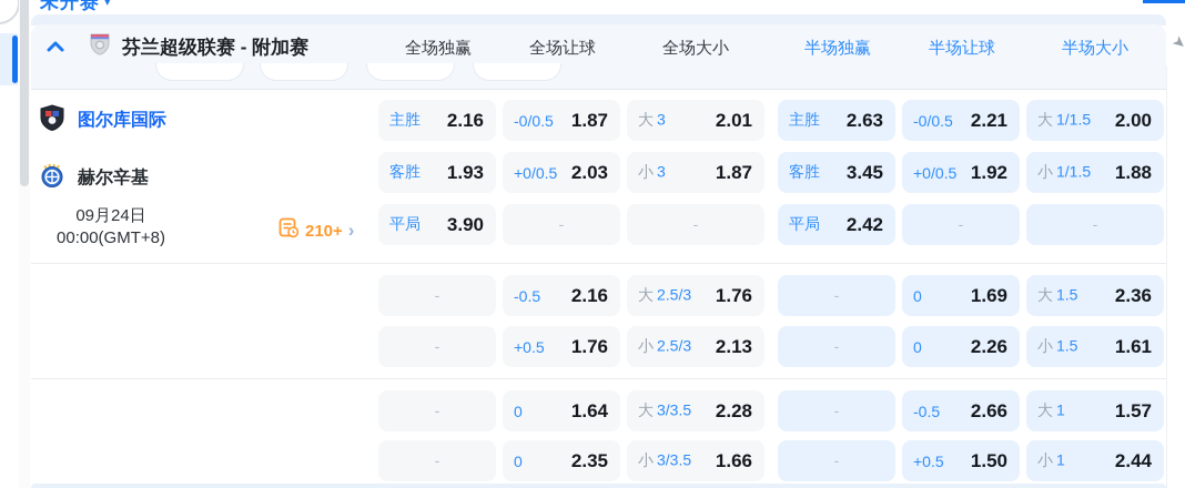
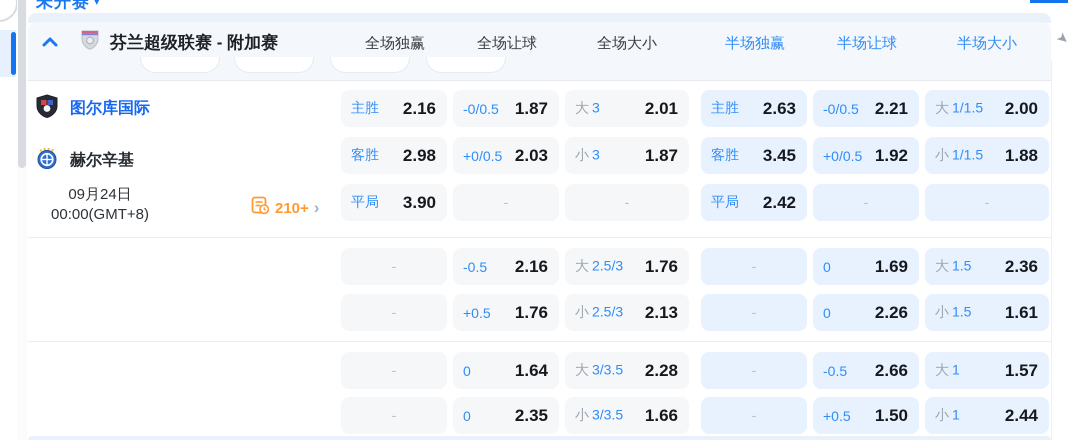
  未开赛 ▾
  芬兰超级联赛 - 附加赛
  全场独赢
  全场让球
  全场大小
  半场独赢
  半场让球
  半场大小
  图尔库国际
  赫尔辛基
  09月24日
  00:00(GMT+8)
  210+
  ›
  主胜
  2.16
  -0/0.5
  1.87
  大 3
  2.01
  主胜
  2.63
  -0/0.5
  2.21
  大 1/1.5
  2.00
  客胜
- 1.93
+ 2.98
  +0/0.5
  2.03
  小 3
  1.87
  客胜
  3.45
  +0/0.5
  1.92
  小 1/1.5
  1.88
  平局
  3.90
  -
  -
  平局
  2.42
  -
  -
  -
  -0.5
  2.16
  大 2.5/3
  1.76
  -
  0
  1.69
  大 1.5
  2.36
  -
  +0.5
  1.76
  小 2.5/3
  2.13
  -
  0
  2.26
  小 1.5
  1.61
  -
  0
  1.64
  大 3/3.5
  2.28
  -
  -0.5
  2.66
  大 1
  1.57
  -
  0
  2.35
  小 3/3.5
  1.66
  -
  +0.5
  1.50
  小 1
  2.44
